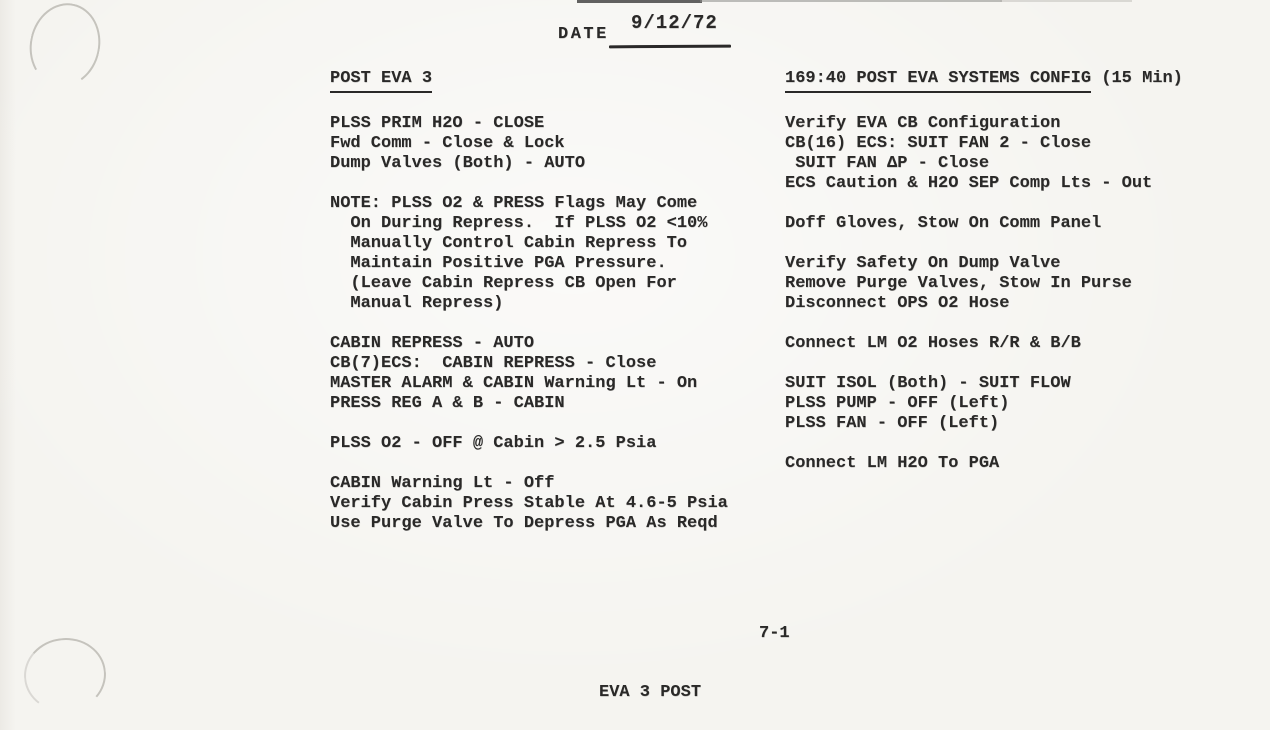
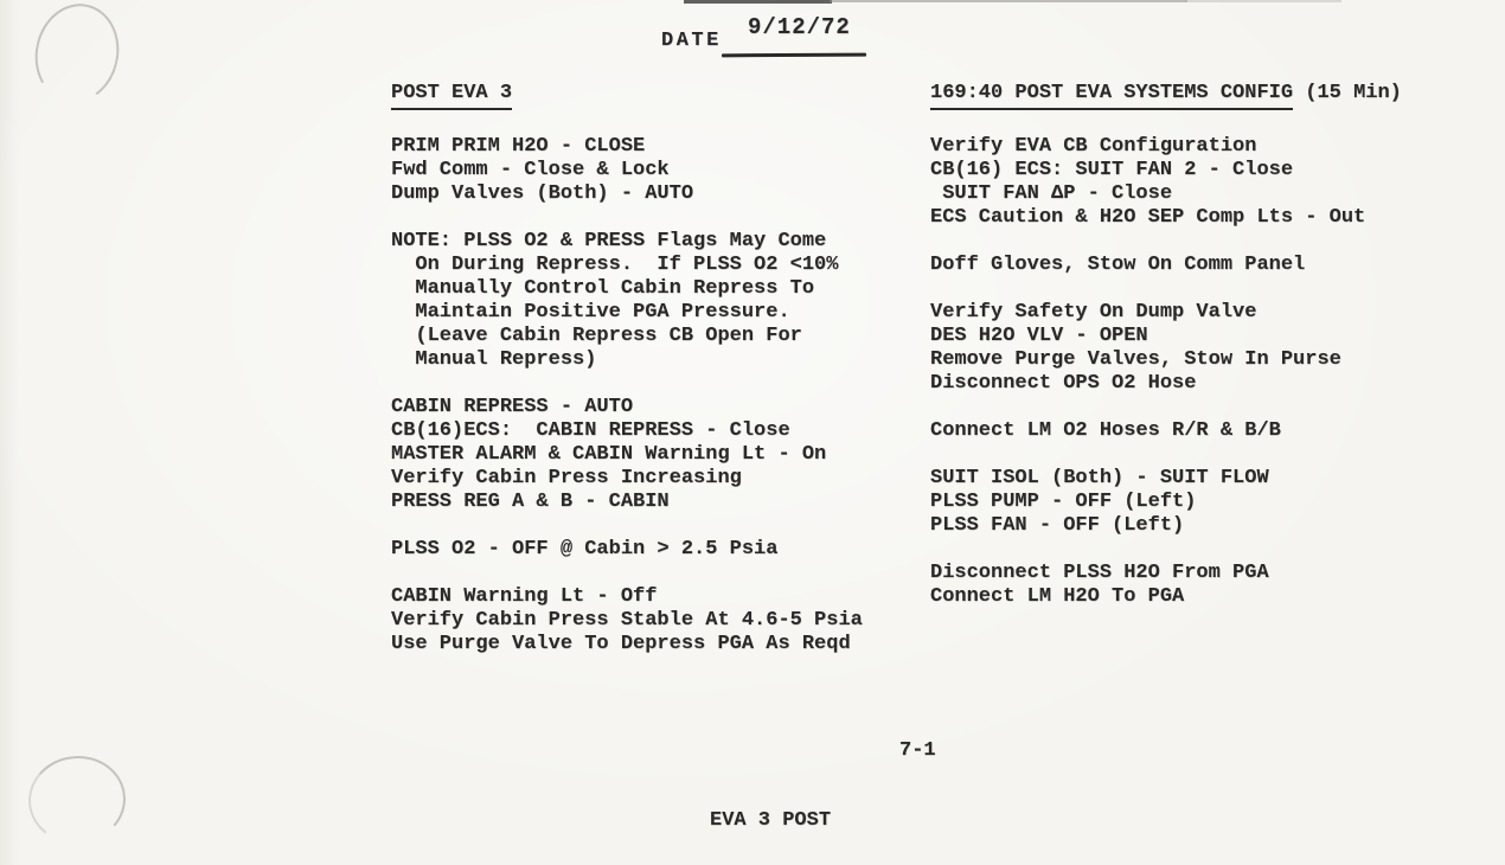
  DATE
  9/12/72
  POST EVA 3
- PLSS PRIM H2O - CLOSE
+ PRIM PRIM H2O - CLOSE
  Fwd Comm - Close & Lock
  Dump Valves (Both) - AUTO
  NOTE: PLSS O2 & PRESS Flags May Come
  On During Repress. If PLSS O2 <10%
  Manually Control Cabin Repress To
  Maintain Positive PGA Pressure.
  (Leave Cabin Repress CB Open For
  Manual Repress)
  CABIN REPRESS - AUTO
- CB(7)ECS: CABIN REPRESS - Close
+ CB(16)ECS: CABIN REPRESS - Close
  MASTER ALARM & CABIN Warning Lt - On
+ Verify Cabin Press Increasing
  PRESS REG A & B - CABIN
  PLSS O2 - OFF @ Cabin > 2.5 Psia
  CABIN Warning Lt - Off
  Verify Cabin Press Stable At 4.6-5 Psia
  Use Purge Valve To Depress PGA As Reqd
  169:40 POST EVA SYSTEMS CONFIG (15 Min)
  Verify EVA CB Configuration
  CB(16) ECS: SUIT FAN 2 - Close
  SUIT FAN ΔP - Close
  ECS Caution & H2O SEP Comp Lts - Out
  Doff Gloves, Stow On Comm Panel
  Verify Safety On Dump Valve
+ DES H2O VLV - OPEN
  Remove Purge Valves, Stow In Purse
  Disconnect OPS O2 Hose
  Connect LM O2 Hoses R/R & B/B
  SUIT ISOL (Both) - SUIT FLOW
  PLSS PUMP - OFF (Left)
  PLSS FAN - OFF (Left)
+ Disconnect PLSS H2O From PGA
  Connect LM H2O To PGA
  7-1
  EVA 3 POST
